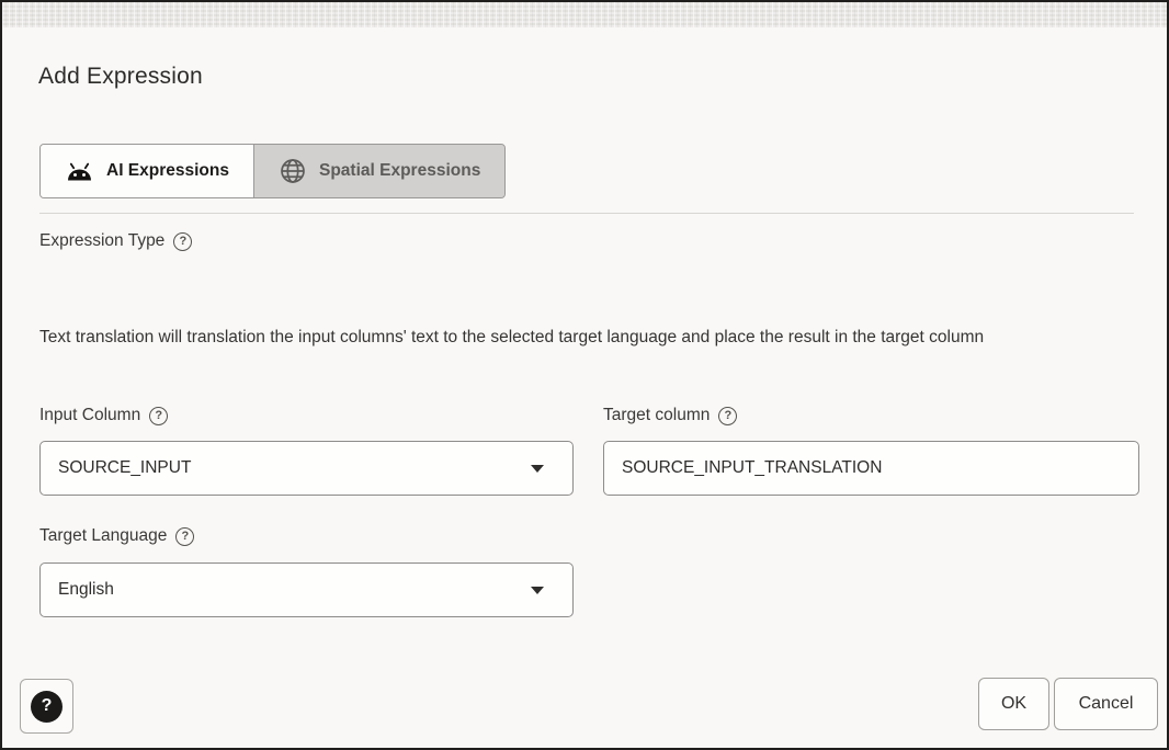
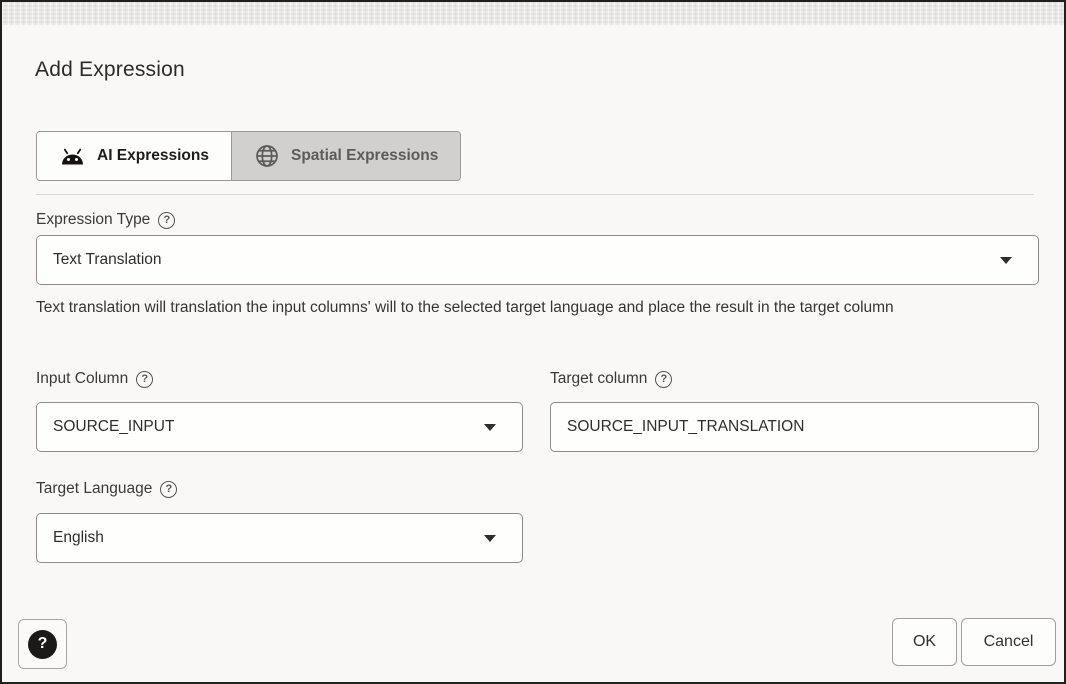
  Add Expression
  AI Expressions
  Spatial Expressions
  Expression Type
  ?
+ Text Translation
- Text translation will translation the input columns' text to the selected target language and place the result in the target column
+ Text translation will translation the input columns' will to the selected target language and place the result in the target column
  Input Column
  ?
  SOURCE_INPUT
  Target column
  ?
  SOURCE_INPUT_TRANSLATION
  Target Language
  ?
  English
  ?
  OK
  Cancel
